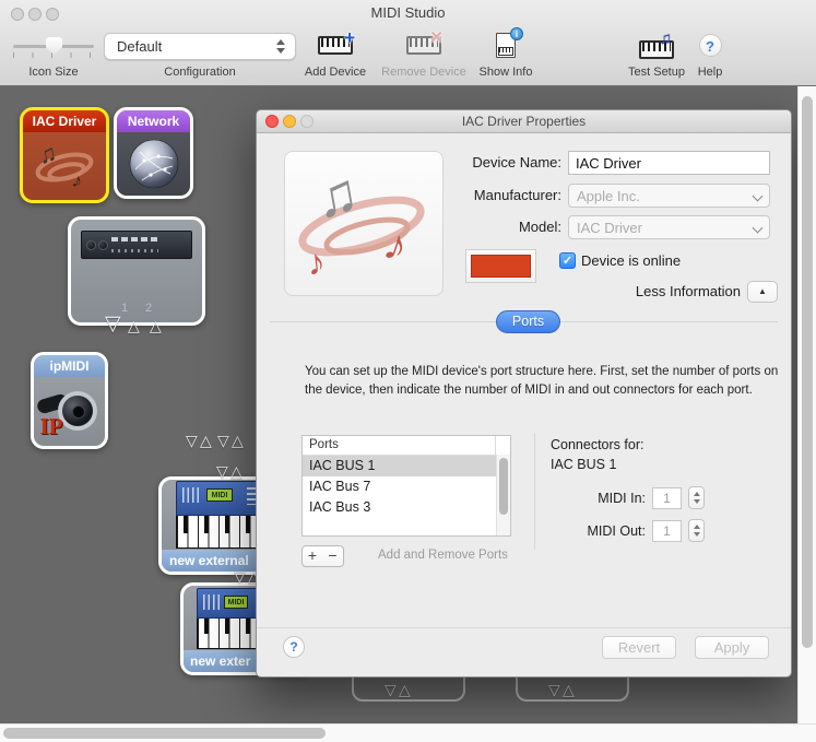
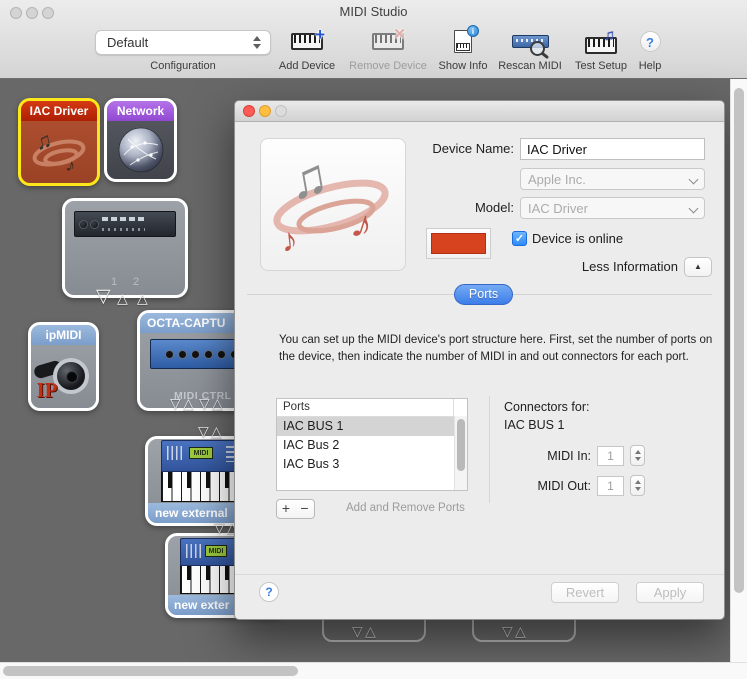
  MIDI Studio
- Icon Size
  Default
  Configuration
  +
  Add Device
  ✕
  Remove Device
  i
  Show Info
+ Rescan MIDI
  ♫
  Test Setup
  ?
  Help
  IAC Driver
  Network
  1
  2
  ▽
  △
  △
  ipMIDI
  IP
+ OCTA-CAPTU
+ MIDI CTRL
  ▽
  △
  ▽
  △
  new external
  ▽
  △
  new exter
  ▽
  △
  ▽
  △
  ▽
  △
- IAC Driver Properties
  Device Name:
  IAC Driver
- Manufacturer:
  Apple Inc.
  Model:
  IAC Driver
  ✓
  Device is online
  Less Information
  ▲
  Ports
  You can set up the MIDI device's port structure here. First, set the number of ports on the device, then indicate the number of MIDI in and out connectors for each port.
  Ports
  IAC BUS 1
- IAC Bus 7
+ IAC Bus 2
  IAC Bus 3
  +
  −
  Add and Remove Ports
  Connectors for:
  IAC BUS 1
  MIDI In:
  1
  MIDI Out:
  1
  ?
  Revert
  Apply
